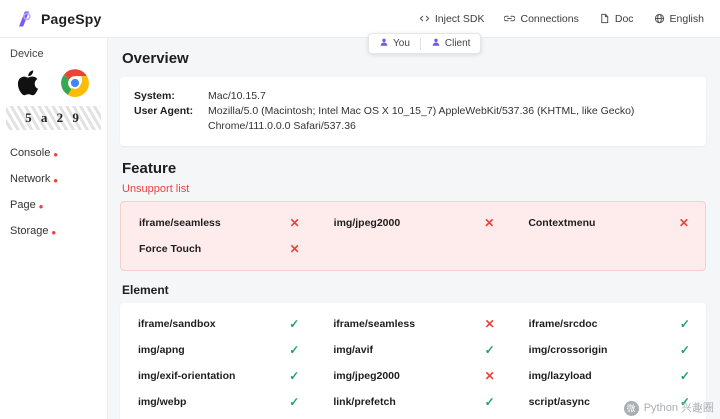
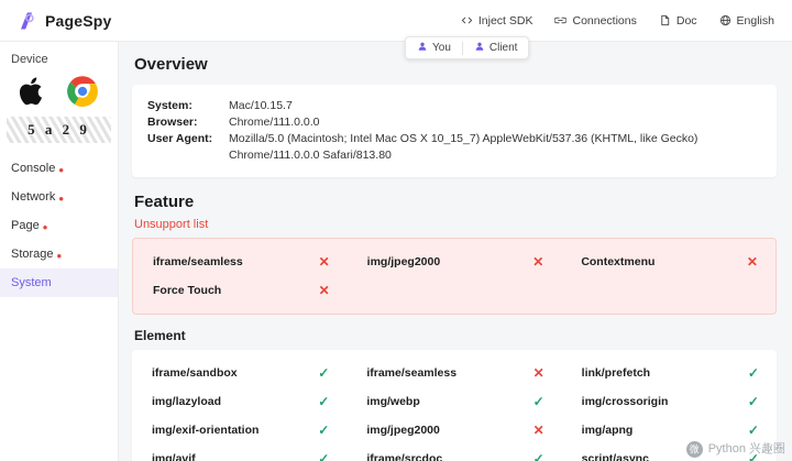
  PageSpy
  Inject SDK
  Connections
  Doc
  English
  You
  Client
  Device
  5 a 2 9
  Console
  •
  Network
  •
  Page
  •
  Storage
  •
+ System
  Overview
  System:
  Mac/10.15.7
+ Browser:
+ Chrome/111.0.0.0
  User Agent:
- Mozilla/5.0 (Macintosh; Intel Mac OS X 10_15_7) AppleWebKit/537.36 (KHTML, like Gecko) Chrome/111.0.0.0 Safari/537.36
+ Mozilla/5.0 (Macintosh; Intel Mac OS X 10_15_7) AppleWebKit/537.36 (KHTML, like Gecko) Chrome/111.0.0.0 Safari/813.80
  Feature
  Unsupport list
  iframe/seamless
  ✕
  img/jpeg2000
  ✕
  Contextmenu
  ✕
  Force Touch
  ✕
  Element
  iframe/sandbox
  ✓
  iframe/seamless
  ✕
- iframe/srcdoc
+ link/prefetch
  ✓
- img/apng
+ img/lazyload
  ✓
- img/avif
+ img/webp
  ✓
  img/crossorigin
  ✓
  img/exif-orientation
  ✓
  img/jpeg2000
  ✕
- img/lazyload
+ img/apng
  ✓
- img/webp
+ img/avif
  ✓
- link/prefetch
+ iframe/srcdoc
  ✓
  script/async
  ✓
  微
  Python 兴趣圈
